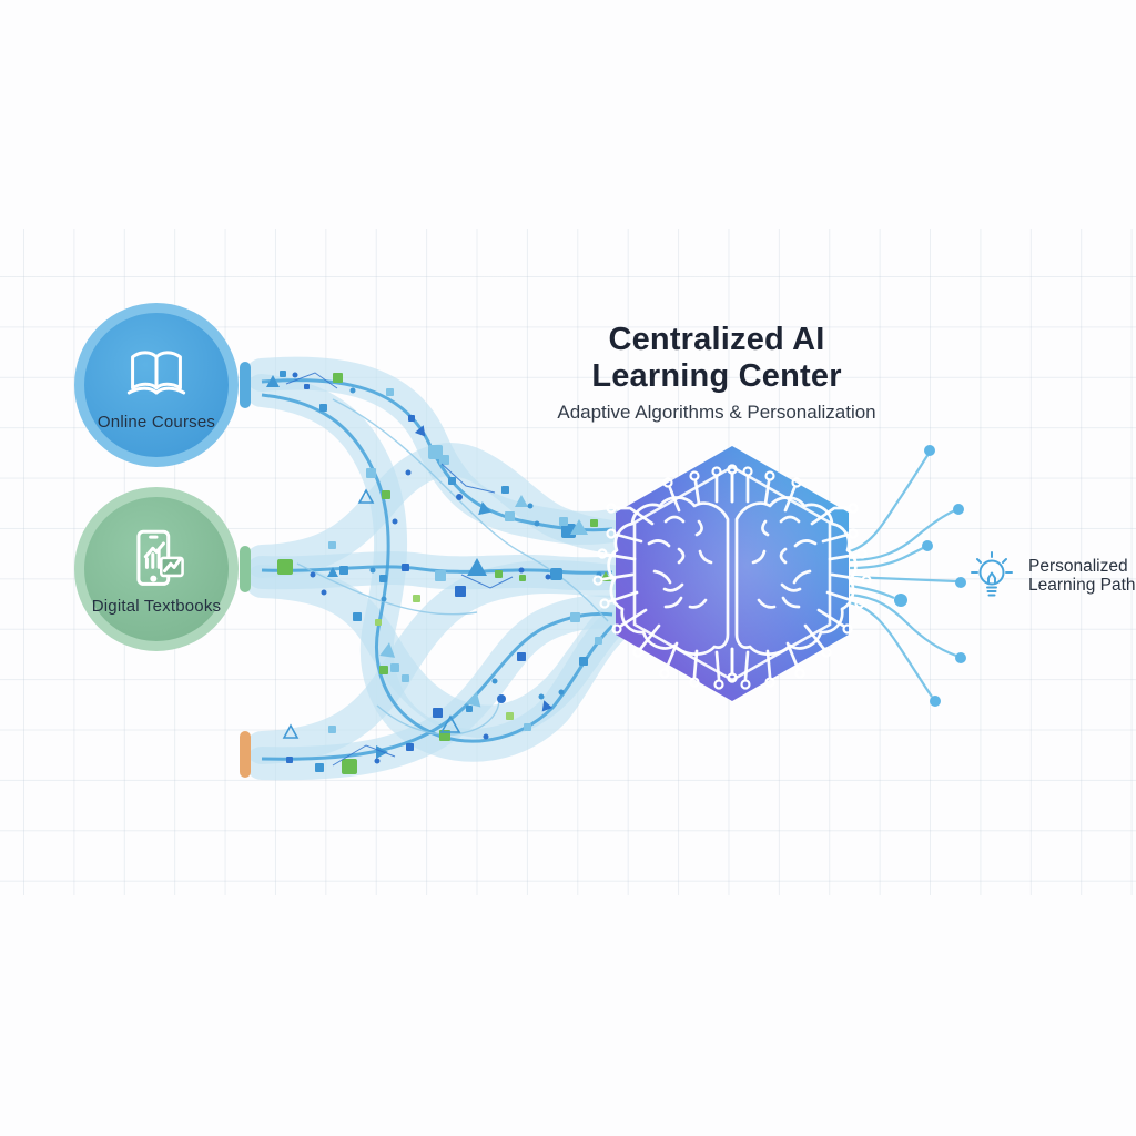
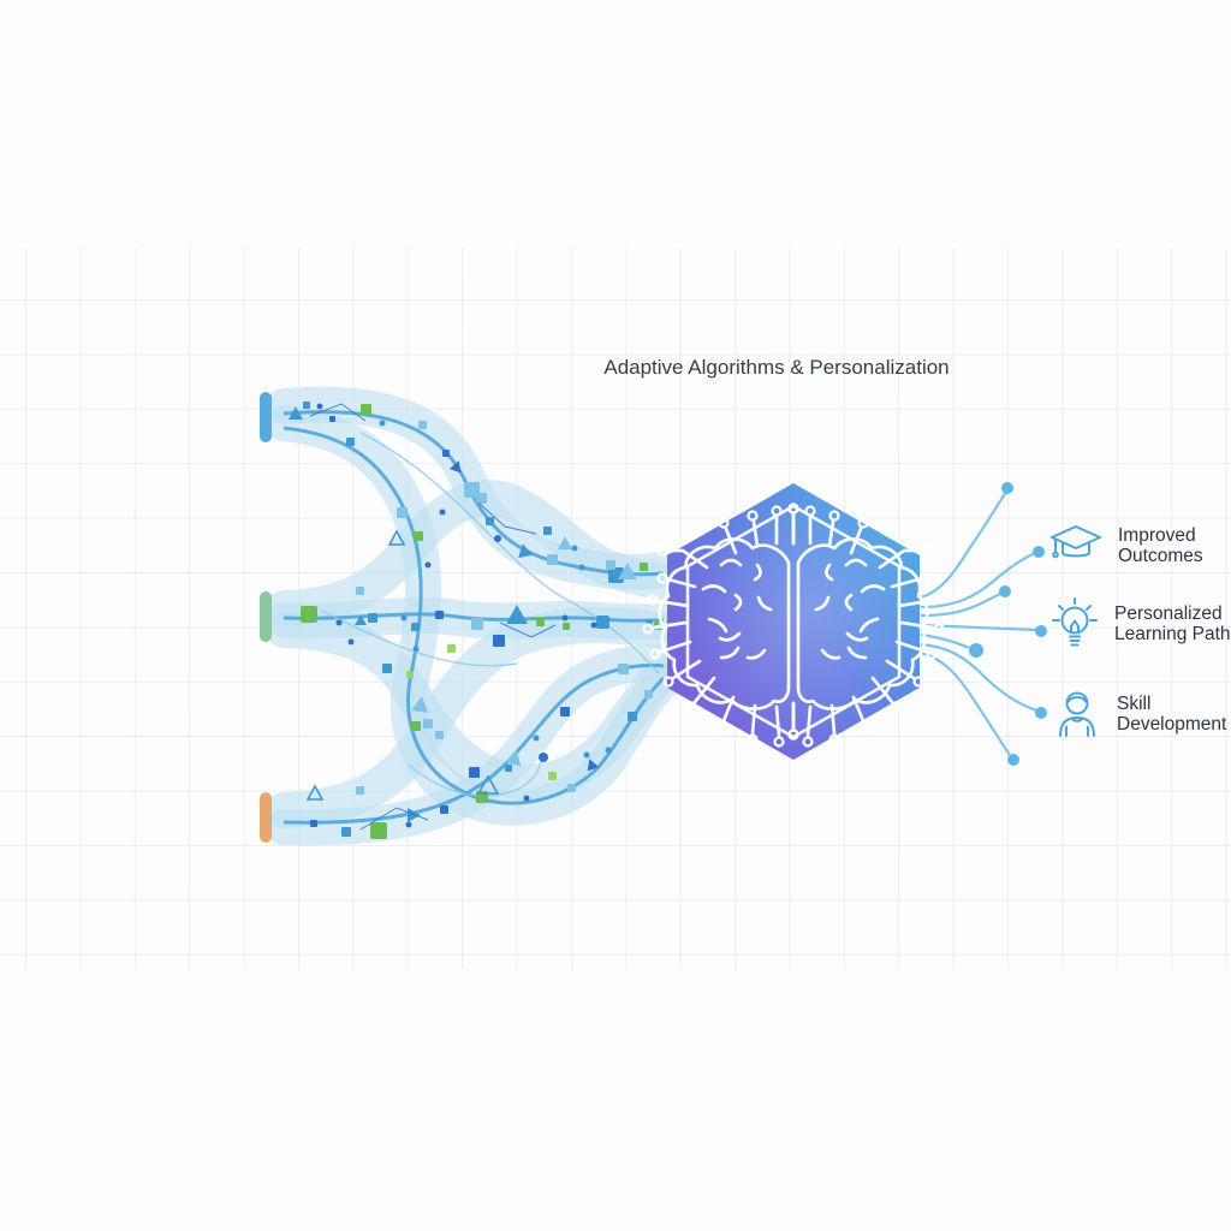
- Online Courses
- Digital Textbooks
- Centralized AI
- Learning Center
  Adaptive Algorithms & Personalization
+ Improved
+ Outcomes
  Personalized
  Learning Path
+ Skill
+ Development
